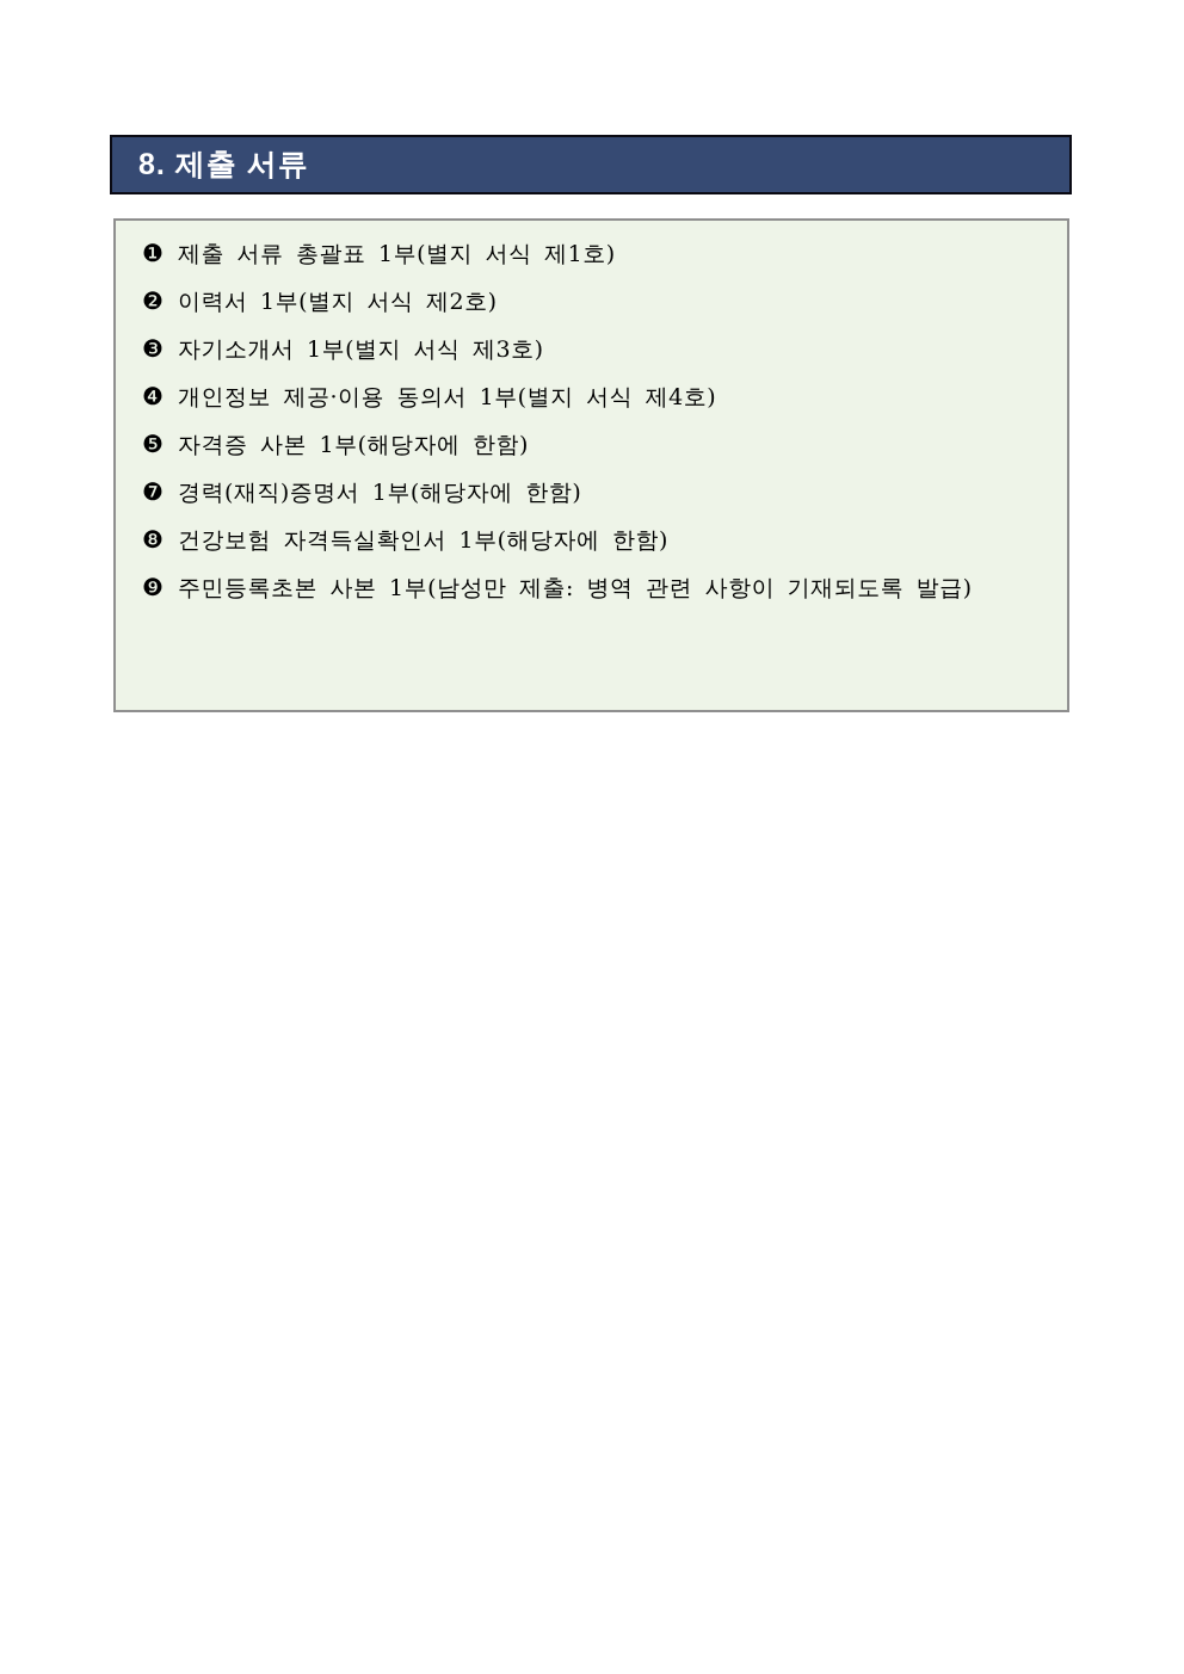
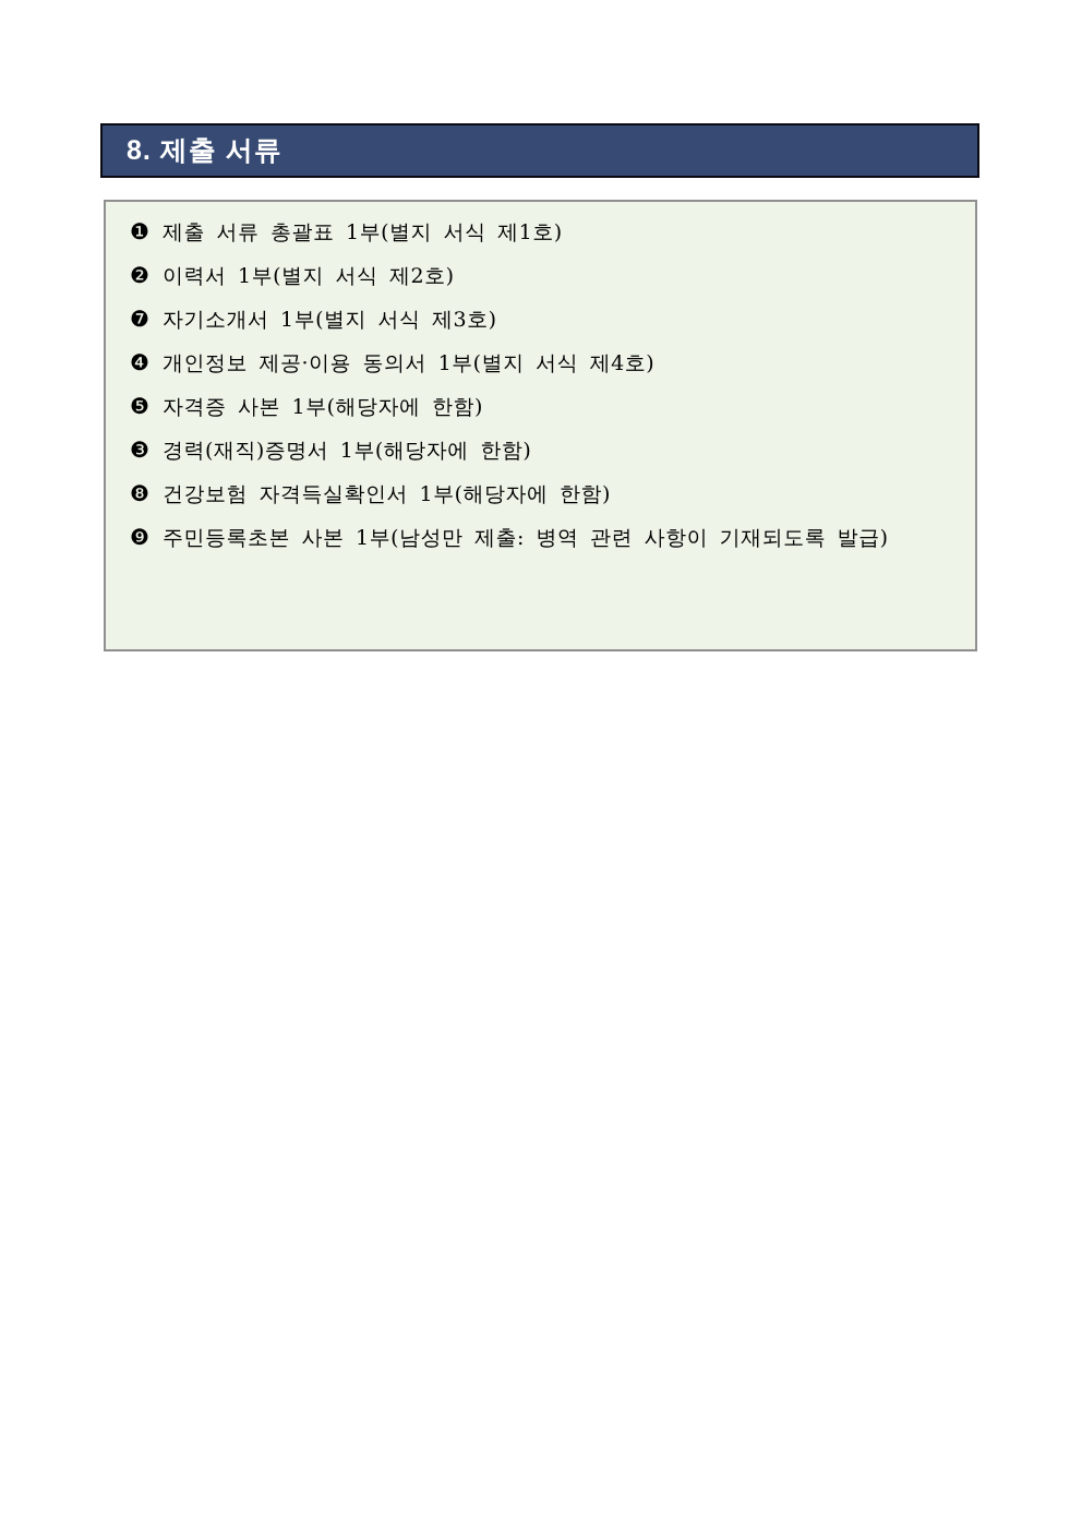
  8. 제출 서류
  ❶
  제출 서류 총괄표 1부(별지 서식 제1호)
  ❷
  이력서 1부(별지 서식 제2호)
- ❸
+ ❼
  자기소개서 1부(별지 서식 제3호)
  ❹
  개인정보 제공·이용 동의서 1부(별지 서식 제4호)
  ❺
  자격증 사본 1부(해당자에 한함)
- ❼
+ ❸
  경력(재직)증명서 1부(해당자에 한함)
  ❽
  건강보험 자격득실확인서 1부(해당자에 한함)
  ❾
  주민등록초본 사본 1부(남성만 제출: 병역 관련 사항이 기재되도록 발급)
